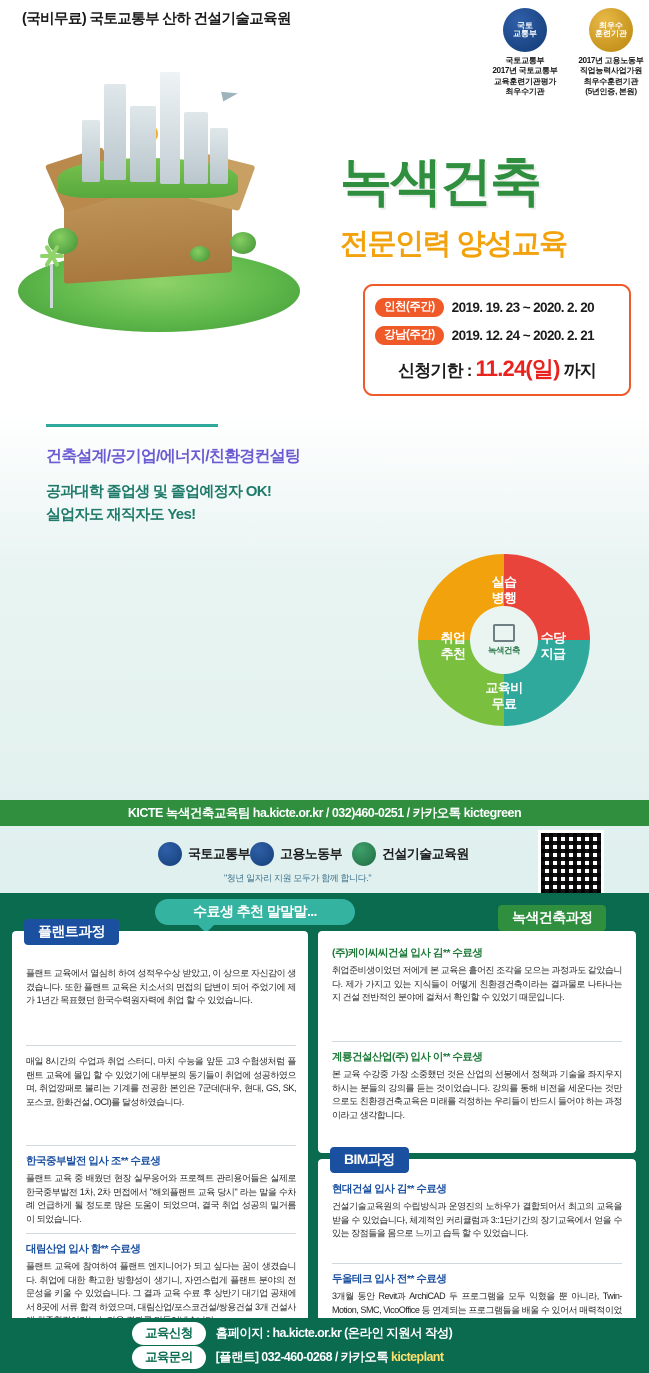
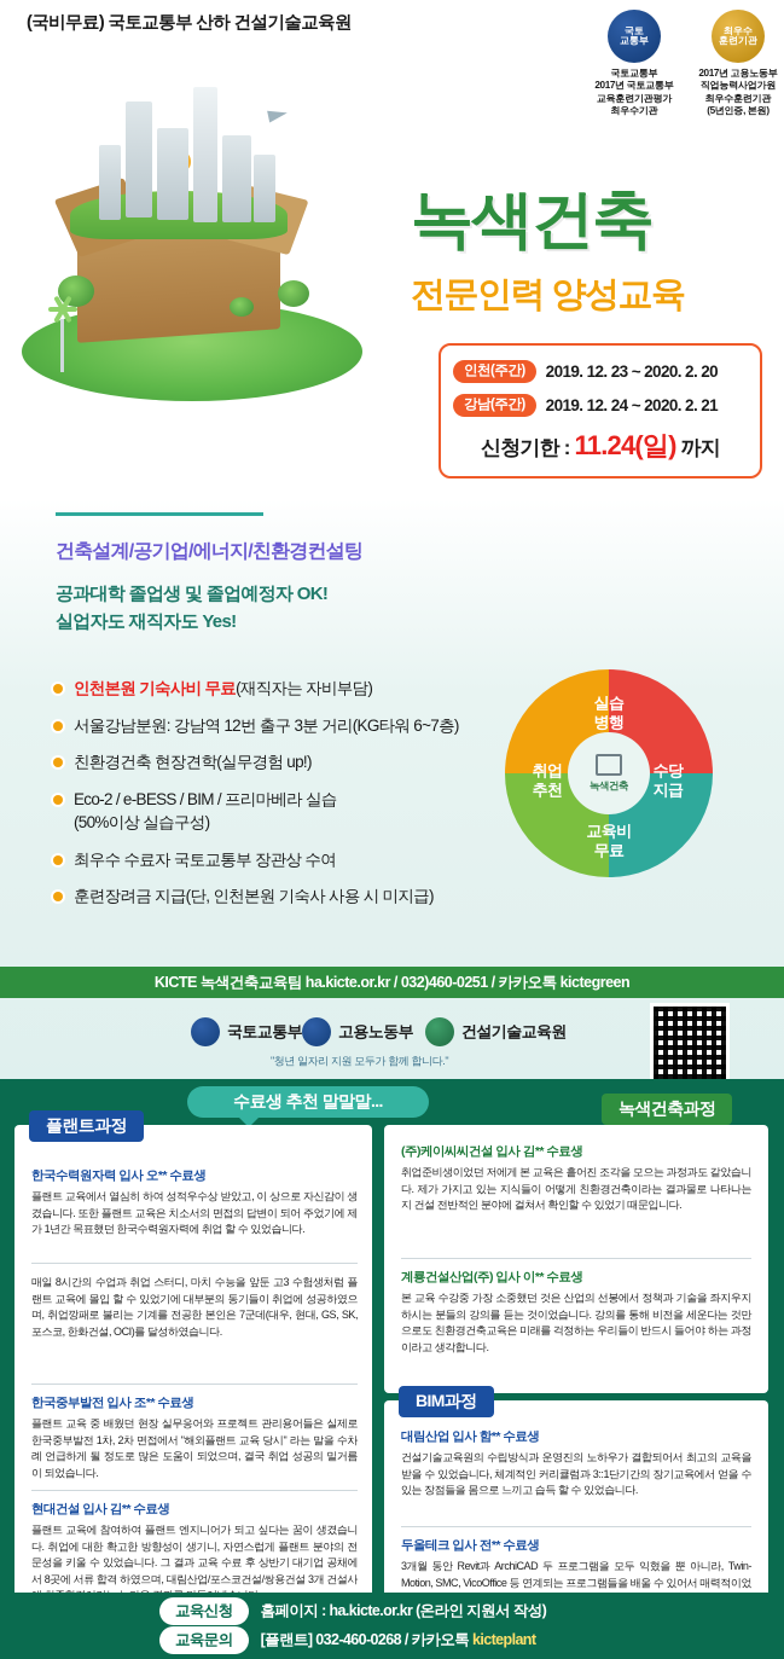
  (국비무료) 국토교통부 산하 건설기술교육원
  국토
  교통부
  국토교통부
  2017년 국토교통부
  교육훈련기관평가
  최우수기관
  최우수
  훈련기관
  2017년 고용노동부
  직업능력사업가원
  최우수훈련기관
  (5년인증, 본원)
  녹색건축
  전문인력 양성교육
  인천(주간)
- 2019. 19. 23 ~ 2020. 2. 20
+ 2019. 12. 23 ~ 2020. 2. 20
  강남(주간)
  2019. 12. 24 ~ 2020. 2. 21
  신청기한 : 11.24(일) 까지
  건축설계/공기업/에너지/친환경컨설팅
  공과대학 졸업생 및 졸업예정자 OK!
  실업자도 재직자도 Yes!
+ 인천본원 기숙사비 무료(재직자는 자비부담)
+ 서울강남분원: 강남역 12번 출구 3분 거리(KG타워 6~7층)
+ 친환경건축 현장견학(실무경험 up!)
+ Eco-2 / e-BESS / BIM / 프리마베라 실습
+ (50%이상 실습구성)
+ 최우수 수료자 국토교통부 장관상 수여
+ 훈련장려금 지급(단, 인천본원 기숙사 사용 시 미지급)
  녹색건축
  실습
  병행
  수당
  지급
  교육비
  무료
  취업
  추천
  KICTE 녹색건축교육팀 ha.kicte.or.kr / 032)460-0251 / 카카오톡 kictegreen
  국토교통부
  고용노동부
  건설기술교육원
  "청년 일자리 지원 모두가 함께 합니다."
  수료생 추천 말말말...
  플랜트과정
+ 한국수력원자력 입사 오** 수료생
  플랜트 교육에서 열심히 하여 성적우수상 받았고, 이 상으로 자신감이 생겼습니다. 또한 플랜트 교육은 치소서의 면접의 답변이 되어 주었기에 제가 1년간 목표했던 한국수력원자력에 취업 할 수 있었습니다.
  매일 8시간의 수업과 취업 스터디, 마치 수능을 앞둔 고3 수험생처럼 플랜트 교육에 몰입 할 수 있었기에 대부분의 동기들이 취업에 성공하였으며, 취업깡패로 불리는 기계를 전공한 본인은 7군데(대우, 현대, GS, SK, 포스코, 한화건설, OCI)를 달성하였습니다.
  한국중부발전 입사 조** 수료생
  플랜트 교육 중 배웠던 현장 실무응어와 프로젝트 관리용어들은 실제로 한국중부발전 1차, 2차 면접에서 "해외플랜트 교육 당시" 라는 말을 수차례 언급하게 될 정도로 많은 도움이 되었으며, 결국 취업 성공의 밑거름이 되었습니다.
- 대림산업 입사 함** 수료생
+ 현대건설 입사 김** 수료생
  플랜트 교육에 참여하여 플랜트 엔지니어가 되고 싶다는 꿈이 생겼습니다. 취업에 대한 확고한 방향성이 생기니, 자연스럽게 플랜트 분야의 전문성을 키울 수 있었습니다. 그 결과 교육 수료 후 상반기 대기업 공채에서 8곳에 서류 합격 하였으며, 대림산업/포스코건설/쌍용건설 3개 건설사
  녹색건축과정
  (주)케이씨씨건설 입사 김** 수료생
  취업준비생이었던 저에게 본 교육은 흩어진 조각을 모으는 과정과도 같았습니다. 제가 가지고 있는 지식들이 어떻게 친환경건축이라는 결과물로 나타나는지 건설 전반적인 분야에 걸쳐서 확인할 수 있었기 때문입니다.
  계룡건설산업(주) 입사 이** 수료생
  본 교육 수강중 가장 소중했던 것은 산업의 선봉에서 정책과 기술을 좌지우지하시는 분들의 강의를 듣는 것이었습니다. 강의를 통해 비전을 세운다는 것만으로도 친환경건축교육은 미래를 걱정하는 우리들이 반드시 들어야 하는 과정이라고 생각합니다.
  BIM과정
- 현대건설 입사 김** 수료생
+ 대림산업 입사 함** 수료생
  건설기술교육원의 수립방식과 운영진의 노하우가 결합되어서 최고의 교육을 받을 수 있었습니다, 체계적인 커리큘럼과 3::1단기간의 장기교육에서 얻을 수 있는 장점들을 몸으로 느끼고 습득 할 수 있었습니다.
  두올테크 입사 전** 수료생
  3개월 동안 Revit과 ArchiCAD 두 프로그램을 모두 익혔을 뿐 아니라, Twin-Motion, SMC, VicoOffice 등 연계되는 프로그램들을 배울 수 있어서 매력적이었
  교육신청
  홈페이지 : ha.kicte.or.kr (온라인 지원서 작성)
  교육문의
  [플랜트] 032-460-0268 / 카카오톡 kicteplant
